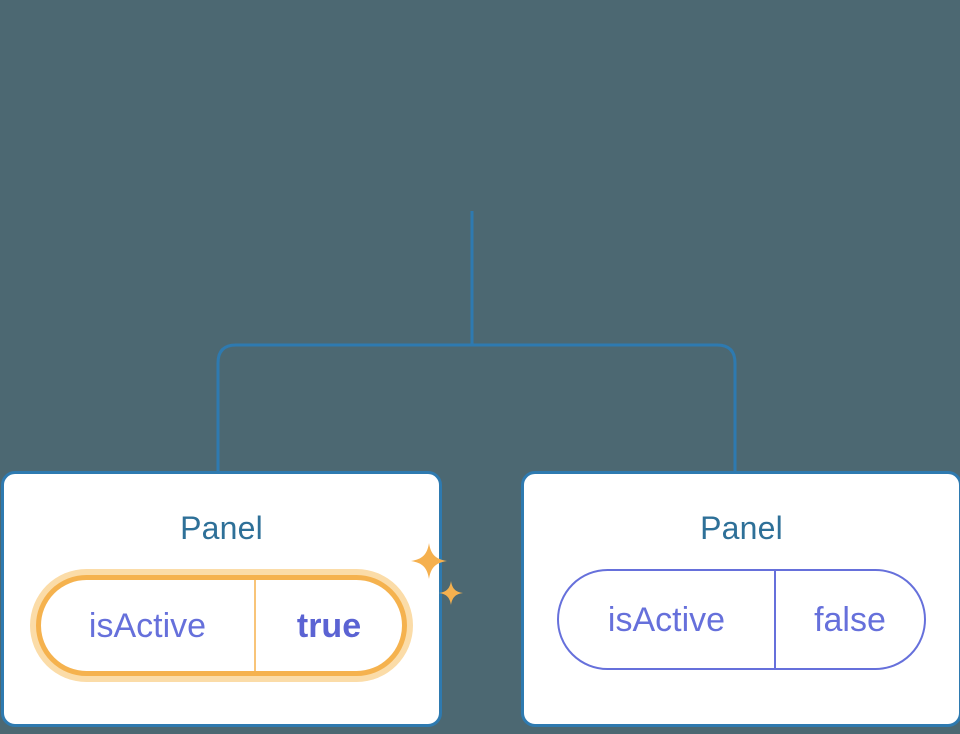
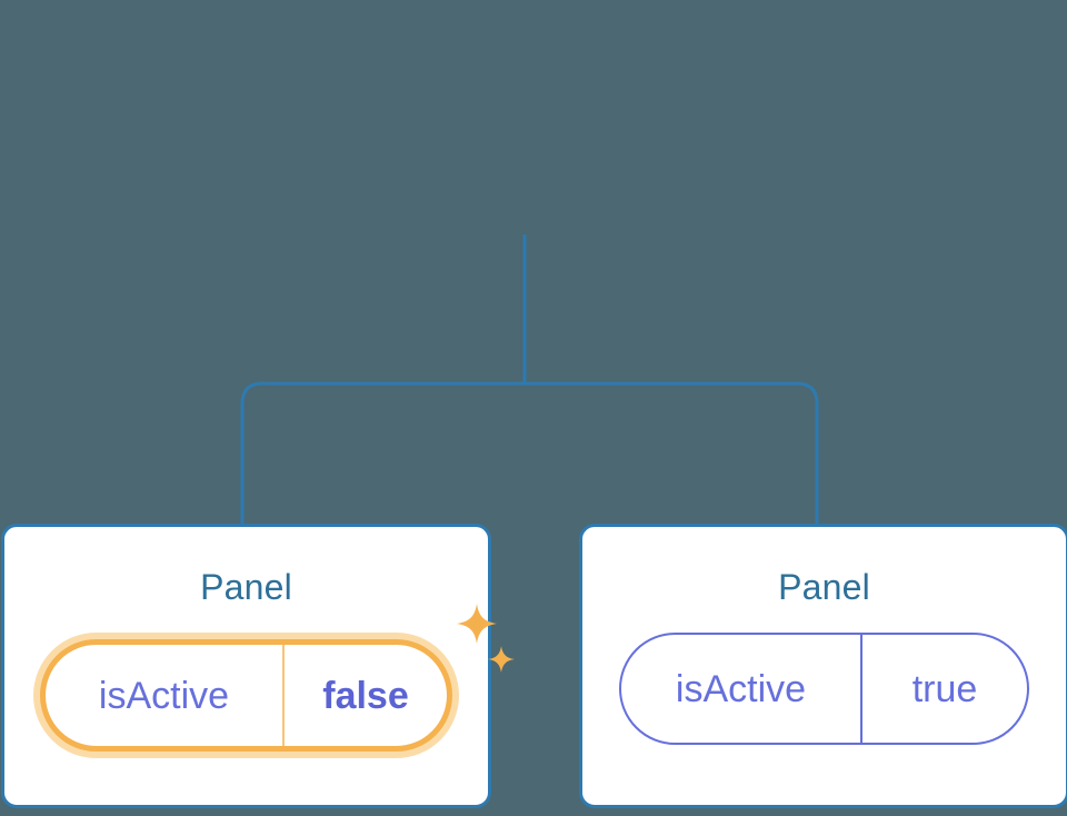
  Panel
  isActive
- true
+ false
  Panel
  isActive
- false
+ true
